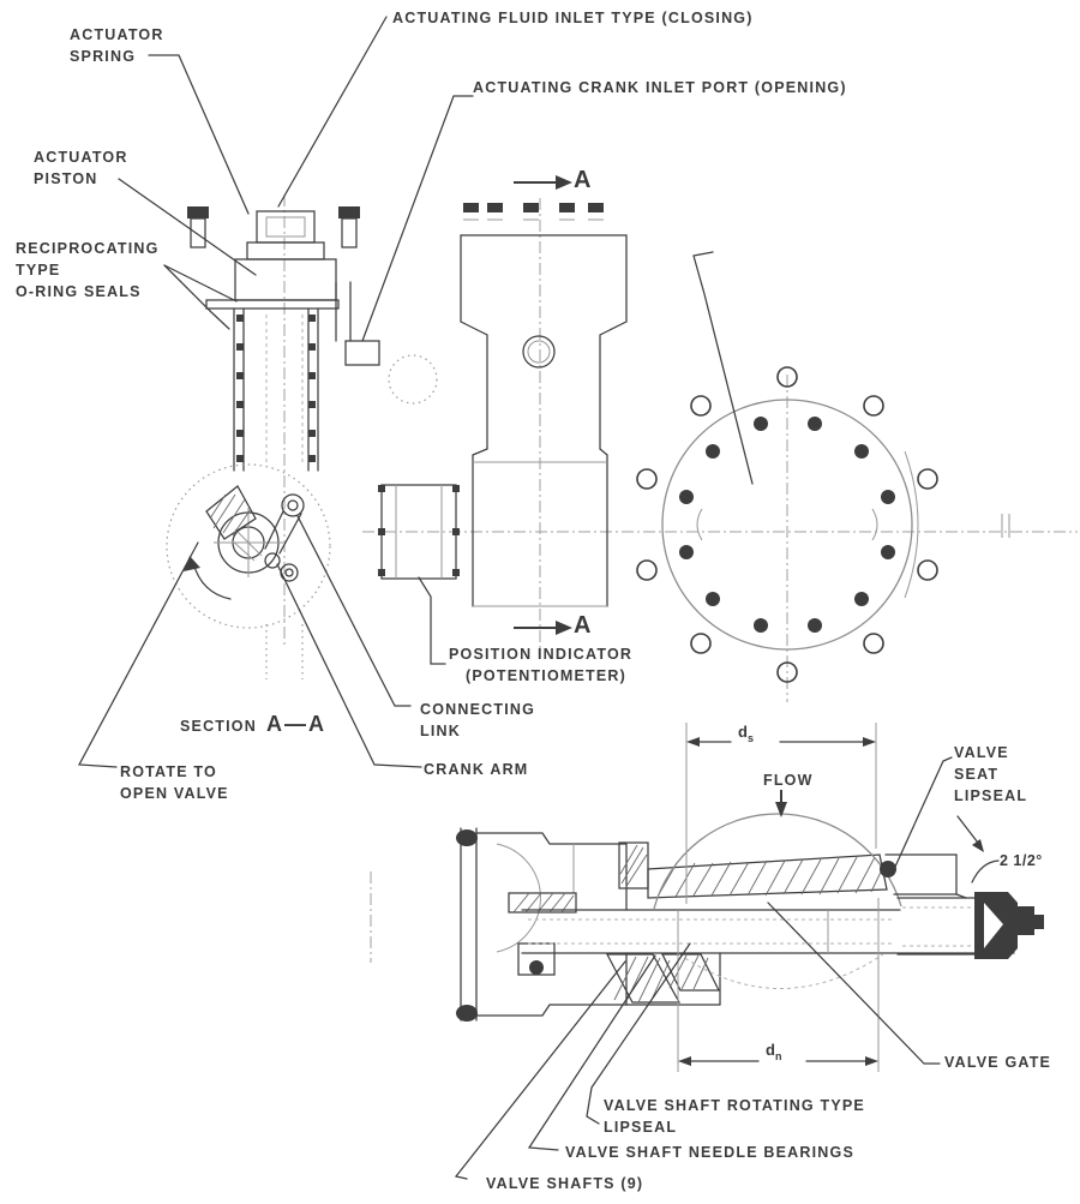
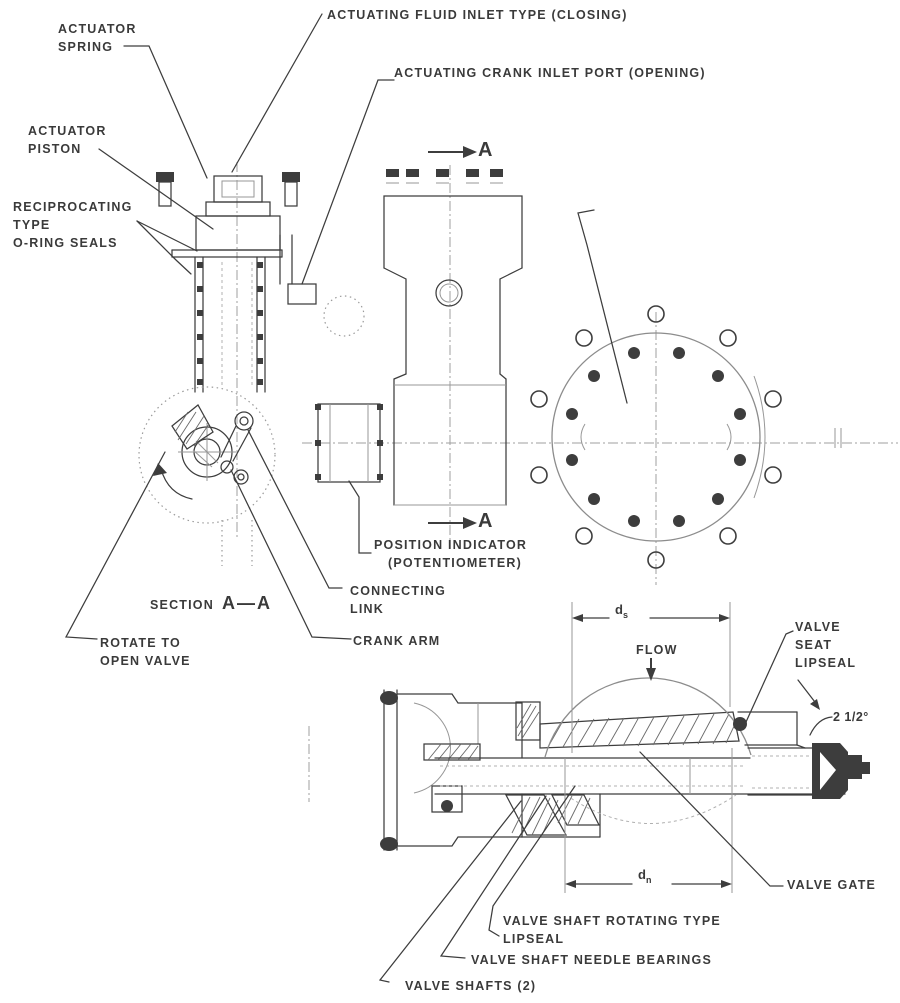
  ACTUATOR
  SPRING
  ACTUATING FLUID INLET TYPE (CLOSING)
  ACTUATING CRANK INLET PORT (OPENING)
  ACTUATOR
  PISTON
  RECIPROCATING
  TYPE
  O-RING SEALS
  A
  A
  POSITION INDICATOR
  (POTENTIOMETER)
  SECTION
  A—A
  CONNECTING
  LINK
  CRANK ARM
  ROTATE TO
  OPEN VALVE
  ds
  FLOW
  VALVE
  SEAT
  LIPSEAL
  2 1/2°
  dn
  VALVE GATE
  VALVE SHAFT ROTATING TYPE
  LIPSEAL
  VALVE SHAFT NEEDLE BEARINGS
- VALVE SHAFTS (9)
+ VALVE SHAFTS (2)
